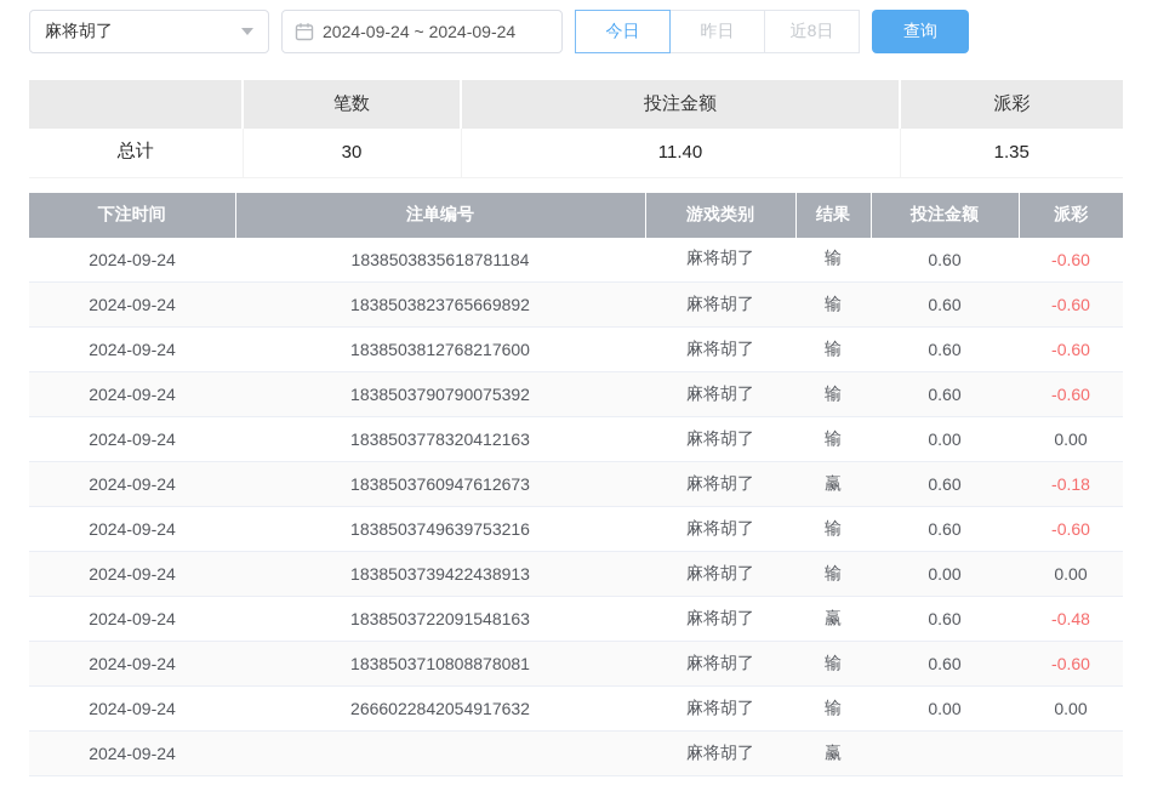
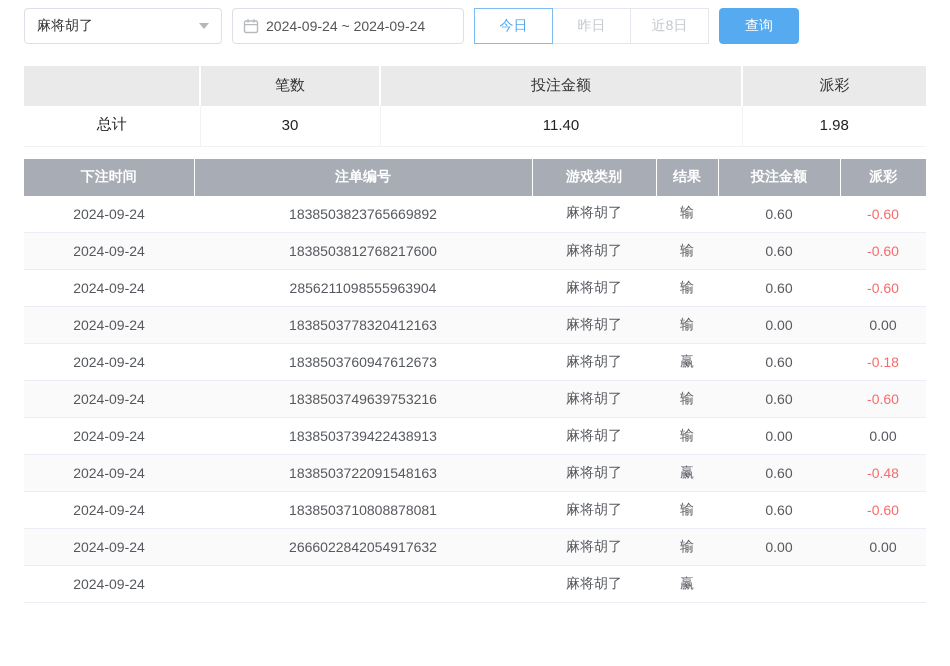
  麻将胡了
  2024-09-24 ~ 2024-09-24
  今日
  昨日
  近8日
  查询
  	笔数	投注金额	派彩
- 总计	30	11.40	1.35
+ 总计	30	11.40	1.98
  下注时间	注单编号	游戏类别	结果	投注金额	派彩
- 2024-09-24	1838503835618781184	麻将胡了	输	0.60	-0.60
  2024-09-24	1838503823765669892	麻将胡了	输	0.60	-0.60
  2024-09-24	1838503812768217600	麻将胡了	输	0.60	-0.60
- 2024-09-24	1838503790790075392	麻将胡了	输	0.60	-0.60
+ 2024-09-24	2856211098555963904	麻将胡了	输	0.60	-0.60
  2024-09-24	1838503778320412163	麻将胡了	输	0.00	0.00
  2024-09-24	1838503760947612673	麻将胡了	赢	0.60	-0.18
  2024-09-24	1838503749639753216	麻将胡了	输	0.60	-0.60
  2024-09-24	1838503739422438913	麻将胡了	输	0.00	0.00
  2024-09-24	1838503722091548163	麻将胡了	赢	0.60	-0.48
  2024-09-24	1838503710808878081	麻将胡了	输	0.60	-0.60
  2024-09-24	2666022842054917632	麻将胡了	输	0.00	0.00
  2024-09-24		麻将胡了	赢
